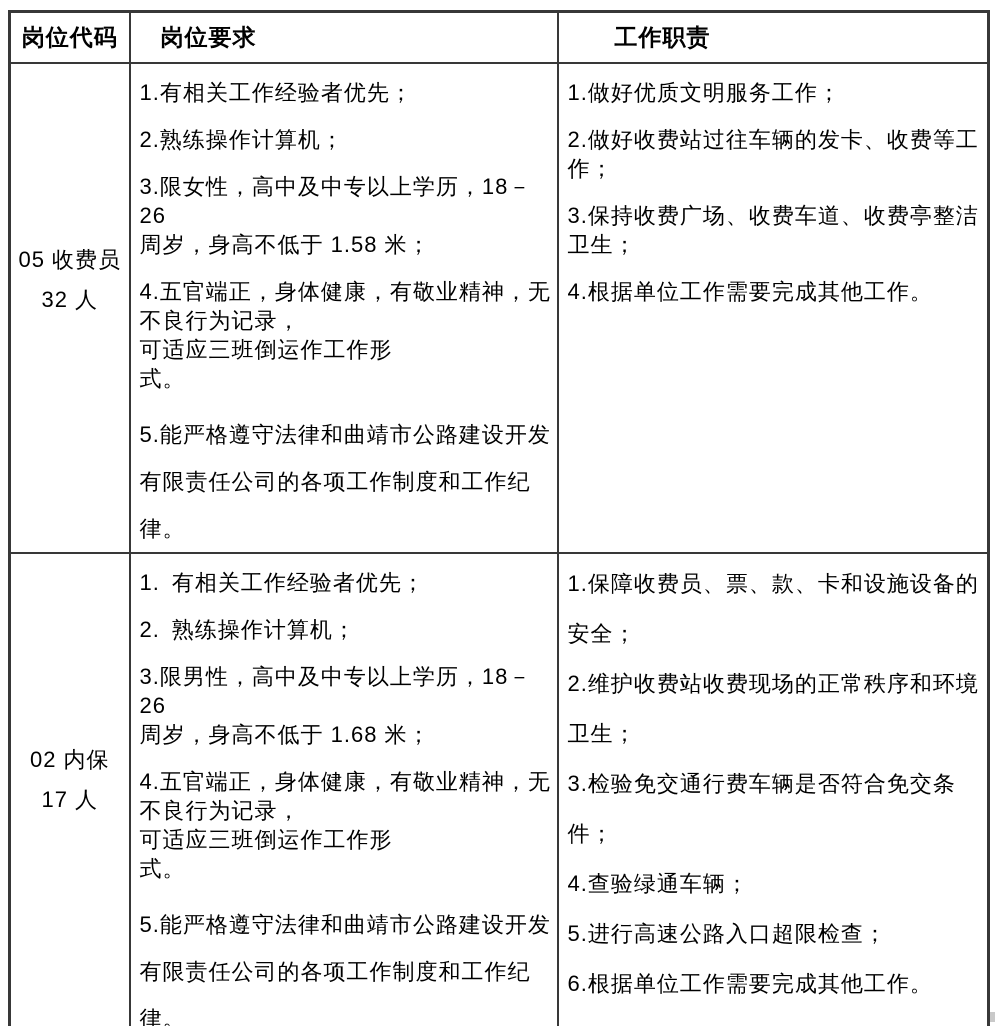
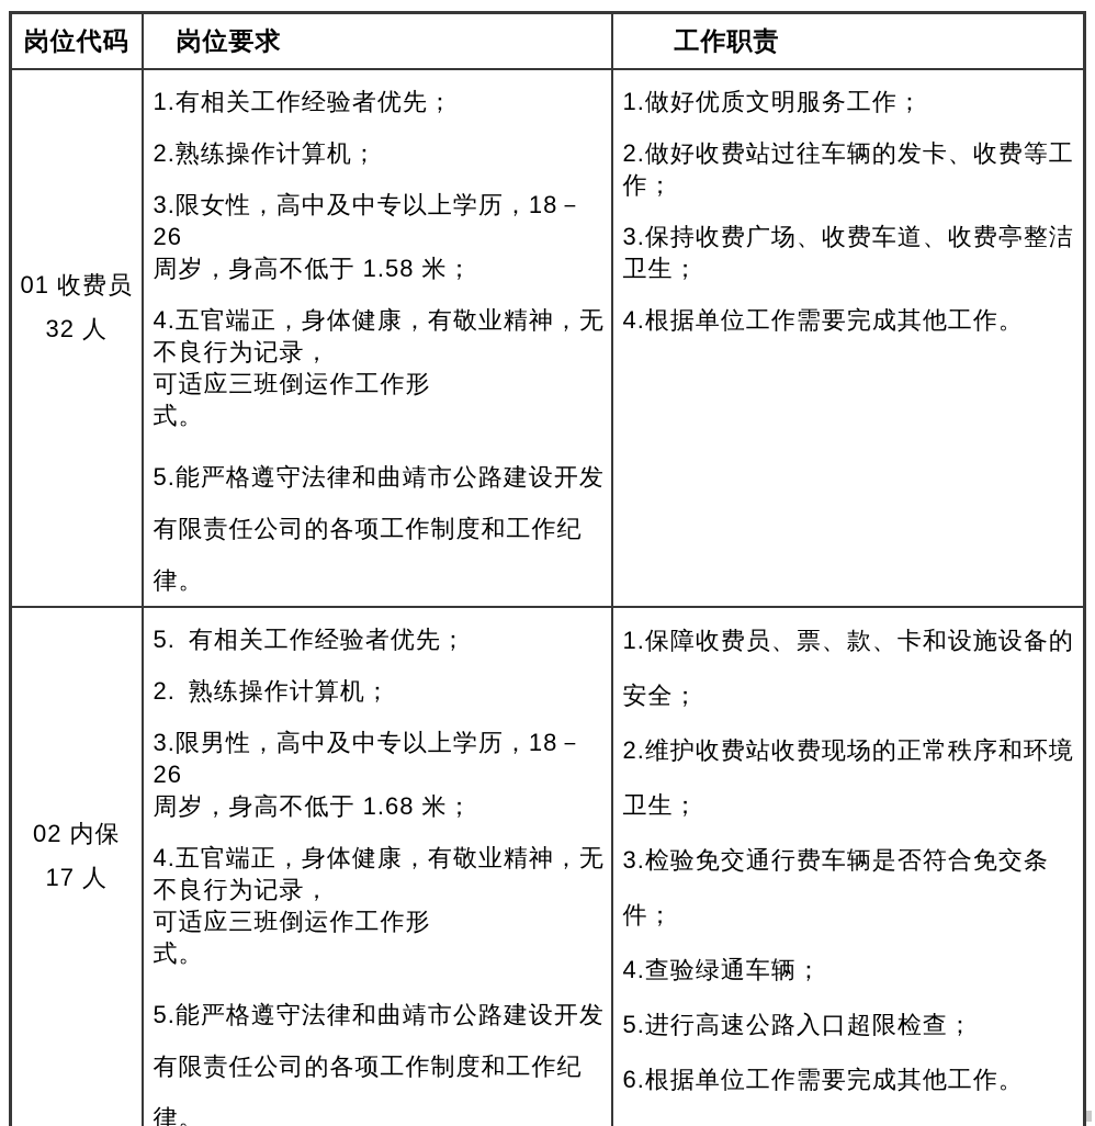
  岗位代码	岗位要求	工作职责
- 05 收费员 32 人	1.有相关工作经验者优先； 2.熟练操作计算机； 3.限女性，高中及中专以上学历，18－26 周岁，身高不低于 1.58 米； 4.五官端正，身体健康，有敬业精神，无 不良行为记录，可适应三班倒运作工作形 式。 5.能严格遵守法律和曲靖市公路建设开发 有限责任公司的各项工作制度和工作纪 律。	1.做好优质文明服务工作； 2.做好收费站过往车辆的发卡、收费等工 作； 3.保持收费广场、收费车道、收费亭整洁 卫生； 4.根据单位工作需要完成其他工作。
+ 01 收费员 32 人	1.有相关工作经验者优先； 2.熟练操作计算机； 3.限女性，高中及中专以上学历，18－26 周岁，身高不低于 1.58 米； 4.五官端正，身体健康，有敬业精神，无 不良行为记录，可适应三班倒运作工作形 式。 5.能严格遵守法律和曲靖市公路建设开发 有限责任公司的各项工作制度和工作纪 律。	1.做好优质文明服务工作； 2.做好收费站过往车辆的发卡、收费等工 作； 3.保持收费广场、收费车道、收费亭整洁 卫生； 4.根据单位工作需要完成其他工作。
- 02 内保 17 人	1. 有相关工作经验者优先； 2. 熟练操作计算机； 3.限男性，高中及中专以上学历，18－26 周岁，身高不低于 1.68 米； 4.五官端正，身体健康，有敬业精神，无 不良行为记录，可适应三班倒运作工作形 式。 5.能严格遵守法律和曲靖市公路建设开发 有限责任公司的各项工作制度和工作纪 律。	1.保障收费员、票、款、卡和设施设备的 安全； 2.维护收费站收费现场的正常秩序和环境 卫生； 3.检验免交通行费车辆是否符合免交条 件； 4.查验绿通车辆； 5.进行高速公路入口超限检查； 6.根据单位工作需要完成其他工作。
+ 02 内保 17 人	5. 有相关工作经验者优先； 2. 熟练操作计算机； 3.限男性，高中及中专以上学历，18－26 周岁，身高不低于 1.68 米； 4.五官端正，身体健康，有敬业精神，无 不良行为记录，可适应三班倒运作工作形 式。 5.能严格遵守法律和曲靖市公路建设开发 有限责任公司的各项工作制度和工作纪 律。	1.保障收费员、票、款、卡和设施设备的 安全； 2.维护收费站收费现场的正常秩序和环境 卫生； 3.检验免交通行费车辆是否符合免交条 件； 4.查验绿通车辆； 5.进行高速公路入口超限检查； 6.根据单位工作需要完成其他工作。
